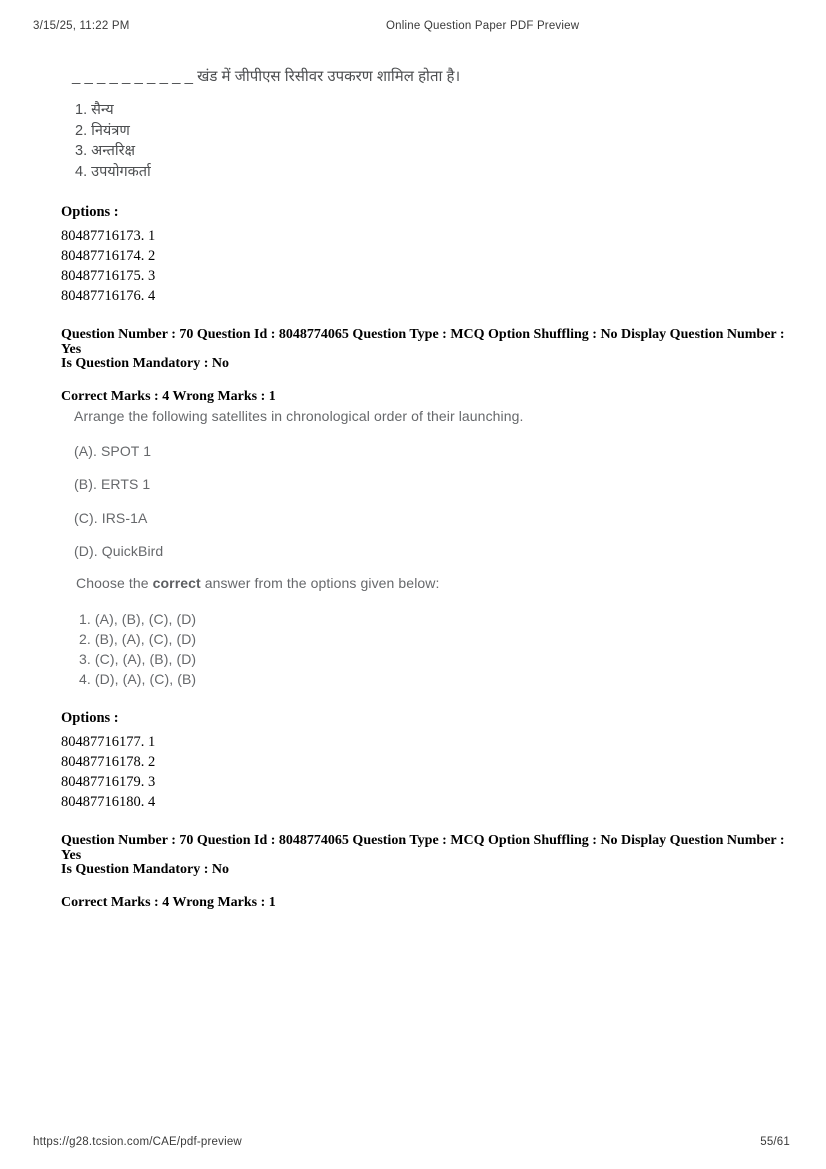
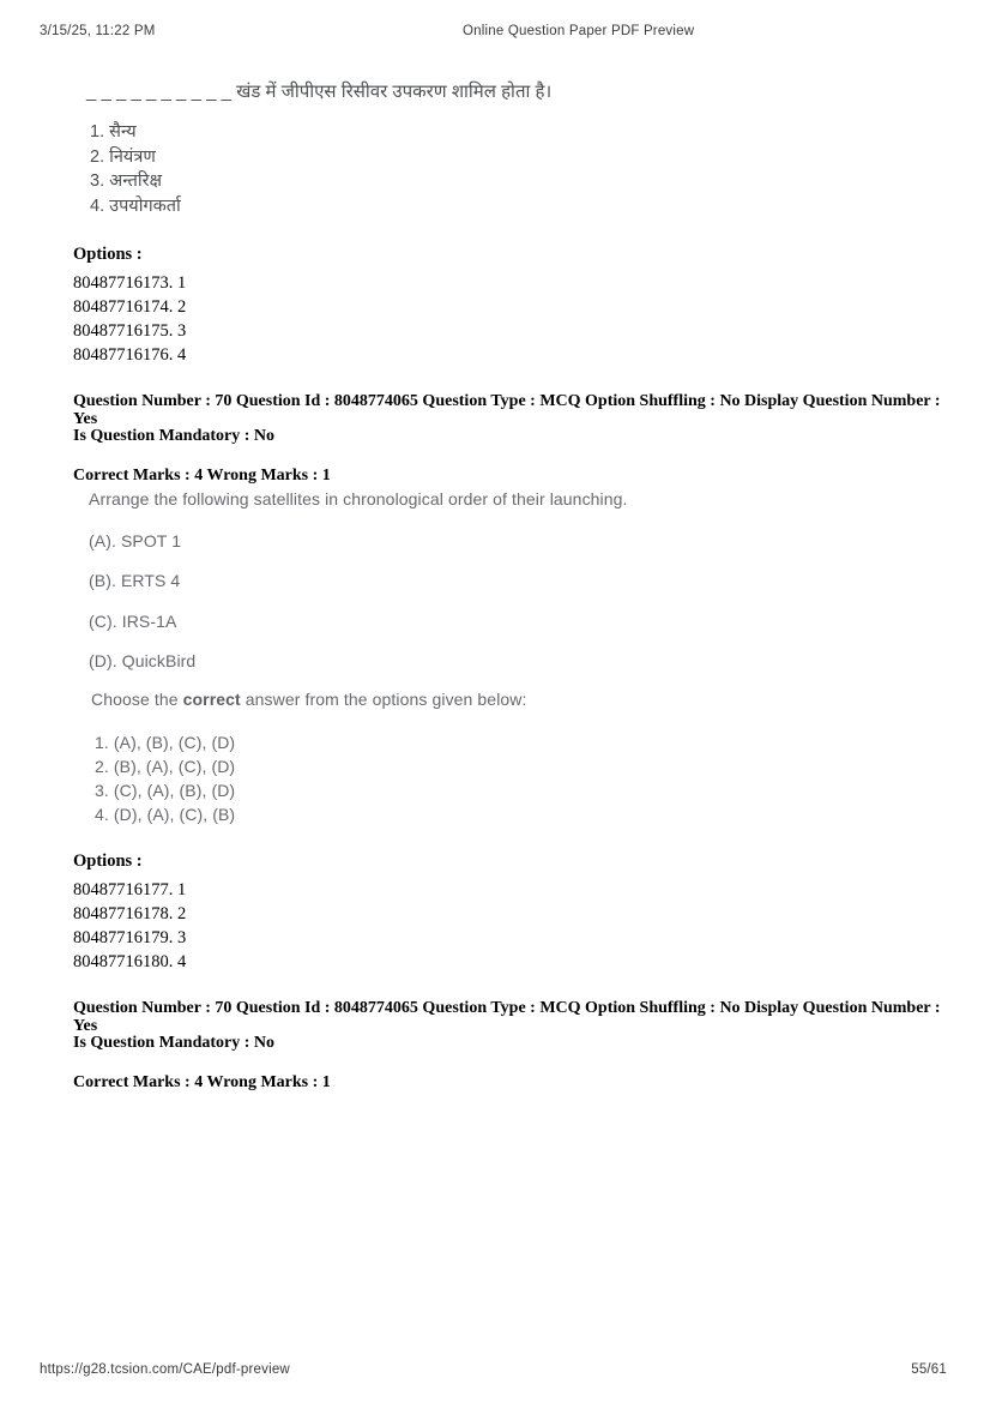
  3/15/25, 11:22 PM
  Online Question Paper PDF Preview
  _ _ _ _ _ _ _ _ _ _ खंड में जीपीएस रिसीवर उपकरण शामिल होता है।
  1. सैन्य
  2. नियंत्रण
  3. अन्तरिक्ष
  4. उपयोगकर्ता
  Options :
  80487716173. 1
  80487716174. 2
  80487716175. 3
  80487716176. 4
  Question Number : 70 Question Id : 8048774065 Question Type : MCQ Option Shuffling : No Display Question Number : Yes
  Is Question Mandatory : No
  Correct Marks : 4 Wrong Marks : 1
  Arrange the following satellites in chronological order of their launching.
  (A). SPOT 1
- (B). ERTS 1
+ (B). ERTS 4
  (C). IRS-1A
  (D). QuickBird
  Choose the correct answer from the options given below:
  1. (A), (B), (C), (D)
  2. (B), (A), (C), (D)
  3. (C), (A), (B), (D)
  4. (D), (A), (C), (B)
  Options :
  80487716177. 1
  80487716178. 2
  80487716179. 3
  80487716180. 4
  Question Number : 70 Question Id : 8048774065 Question Type : MCQ Option Shuffling : No Display Question Number : Yes
  Is Question Mandatory : No
  Correct Marks : 4 Wrong Marks : 1
  https://g28.tcsion.com/CAE/pdf-preview
  55/61
